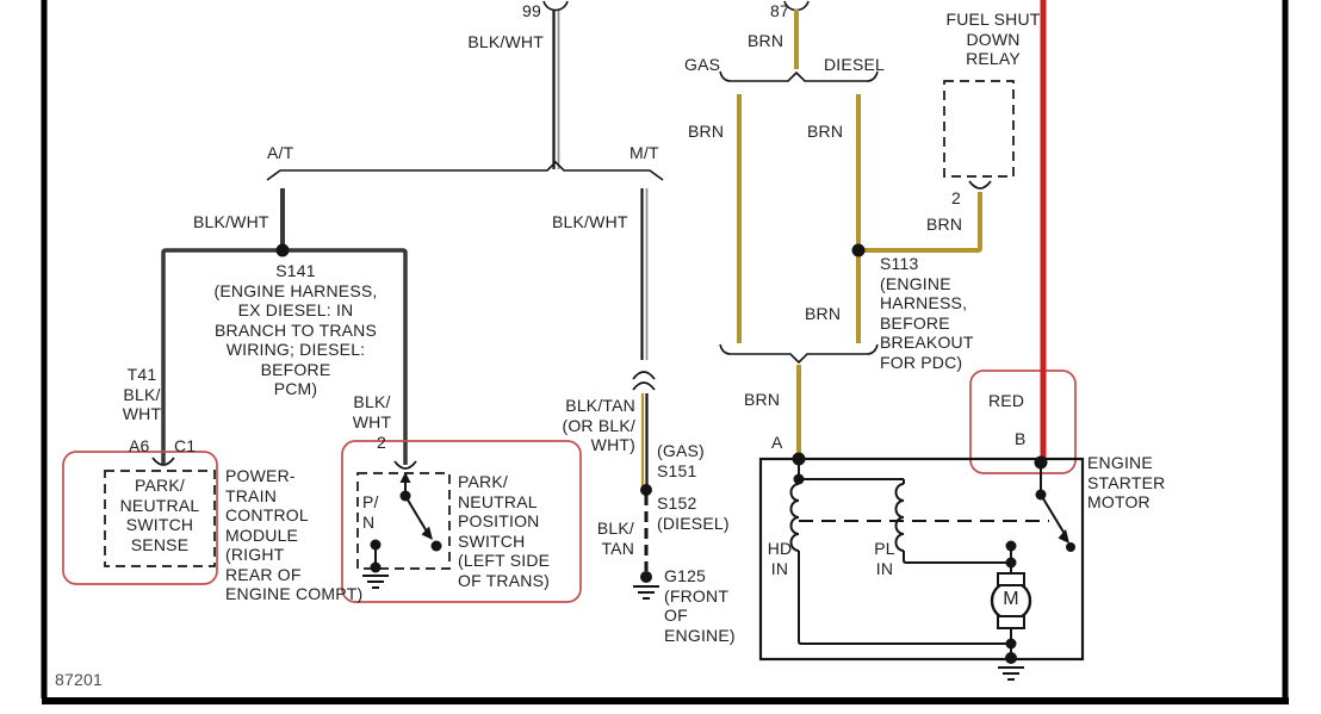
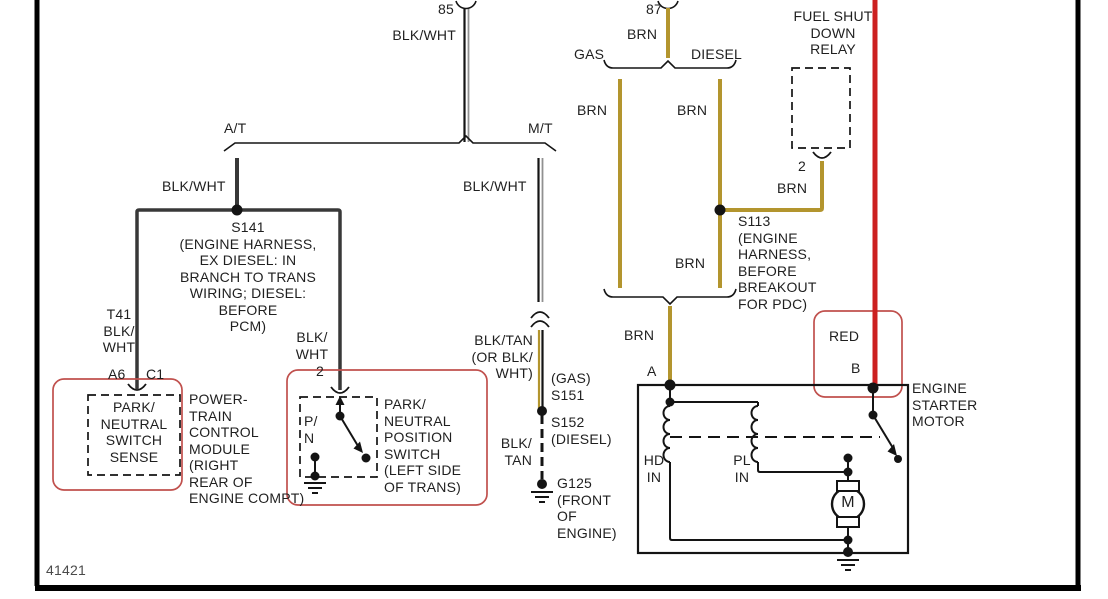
- 99
+ 85
  BLK/WHT
  A/T
  M/T
  BLK/WHT
  BLK/WHT
  S141
  (ENGINE HARNESS,
  EX DIESEL: IN
  BRANCH TO TRANS
  WIRING; DIESEL:
  BEFORE
  PCM)
  T41
  BLK/
  WHT
  A6
  C1
  BLK/
  WHT
  2
  PARK/
  NEUTRAL
  SWITCH
  SENSE
  POWER-
  TRAIN
  CONTROL
  MODULE
  (RIGHT
  REAR OF
  ENGINE COMPT)
  P/
  N
  PARK/
  NEUTRAL
  POSITION
  SWITCH
  (LEFT SIDE
  OF TRANS)
  BLK/TAN
  (OR BLK/
  WHT)
  (GAS)
  S151
  S152
  (DIESEL)
  BLK/
  TAN
  G125
  (FRONT
  OF
  ENGINE)
  87
  BRN
  GAS
  DIESEL
  BRN
  BRN
  BRN
  BRN
  FUEL SHUT
  DOWN
  RELAY
  2
  BRN
  S113
  (ENGINE
  HARNESS,
  BEFORE
  BREAKOUT
  FOR PDC)
  RED
  A
  B
  ENGINE
  STARTER
  MOTOR
  HD
  IN
  PL
  IN
  M
- 87201
+ 41421
